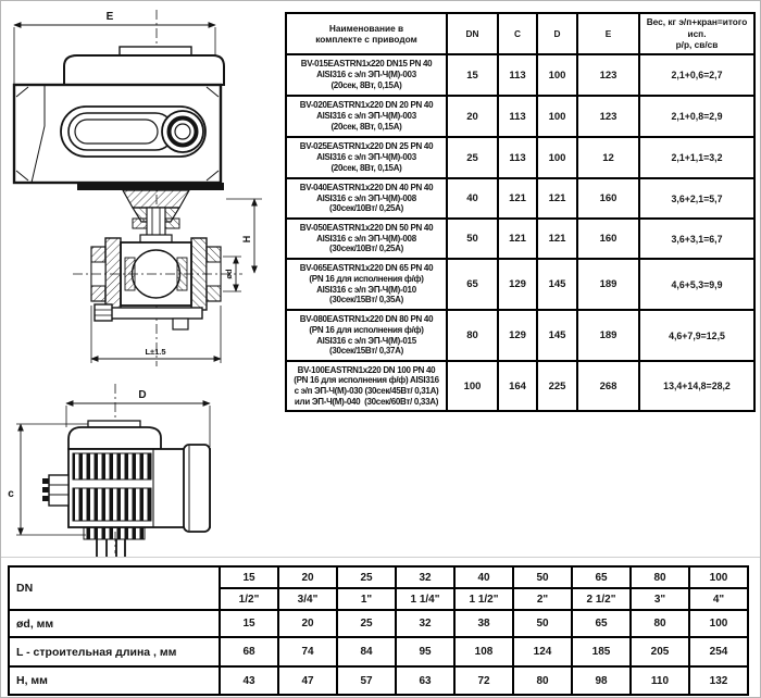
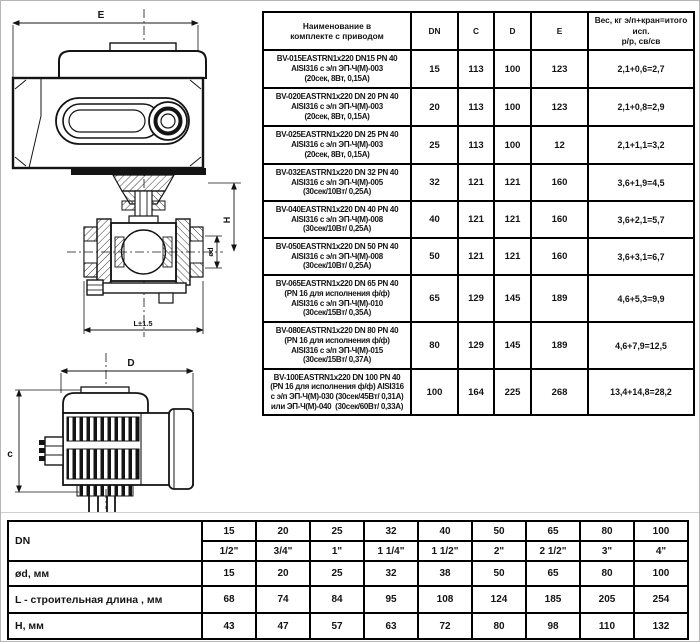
  E
  L±1.5
  D
  c
  Наименование в комплекте с приводом	DN	C	D	E	Вес, кг э/п+кран=итого исп. р/р, св/св
  BV-015EASTRN1x220 DN15 PN 40 AISI316 с э/п ЭП-Ч(М)-003 (20сек, 8Вт, 0,15А)	15	113	100	123	2,1+0,6=2,7
  BV-020EASTRN1x220 DN 20 PN 40 AISI316 с э/п ЭП-Ч(М)-003 (20сек, 8Вт, 0,15А)	20	113	100	123	2,1+0,8=2,9
  BV-025EASTRN1x220 DN 25 PN 40 AISI316 с э/п ЭП-Ч(М)-003 (20сек, 8Вт, 0,15А)	25	113	100	12	2,1+1,1=3,2
+ BV-032EASTRN1x220 DN 32 PN 40 AISI316 с э/п ЭП-Ч(М)-005 (30сек/10Вт/ 0,25А)	32	121	121	160	3,6+1,9=4,5
  BV-040EASTRN1x220 DN 40 PN 40 AISI316 с э/п ЭП-Ч(М)-008 (30сек/10Вт/ 0,25А)	40	121	121	160	3,6+2,1=5,7
  BV-050EASTRN1x220 DN 50 PN 40 AISI316 с э/п ЭП-Ч(М)-008 (30сек/10Вт/ 0,25А)	50	121	121	160	3,6+3,1=6,7
  BV-065EASTRN1x220 DN 65 PN 40 (PN 16 для исполнения ф/ф) AISI316 с э/п ЭП-Ч(М)-010 (30сек/15Вт/ 0,35А)	65	129	145	189	4,6+5,3=9,9
  BV-080EASTRN1x220 DN 80 PN 40 (PN 16 для исполнения ф/ф) AISI316 с э/п ЭП-Ч(М)-015 (30сек/15Вт/ 0,37А)	80	129	145	189	4,6+7,9=12,5
  BV-100EASTRN1x220 DN 100 PN 40 (PN 16 для исполнения ф/ф) AISI316 с э/п ЭП-Ч(М)-030 (30сек/45Вт/ 0,31А) или ЭП-Ч(М)-040 (30сек/60Вт/ 0,33А)	100	164	225	268	13,4+14,8=28,2
  DN	15	20	25	32	40	50	65	80	100
  1/2"	3/4"	1"	1 1/4"	1 1/2"	2"	2 1/2"	3"	4"
  ød, мм	15	20	25	32	38	50	65	80	100
  L - строительная длина , мм	68	74	84	95	108	124	185	205	254
  H, мм	43	47	57	63	72	80	98	110	132
